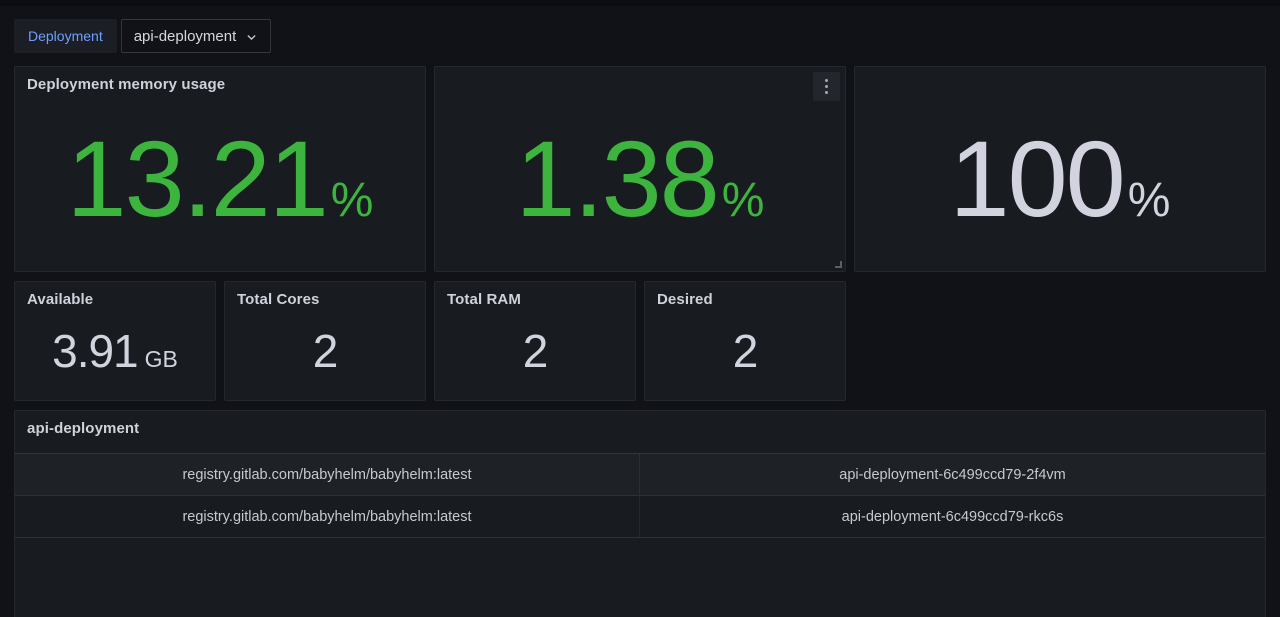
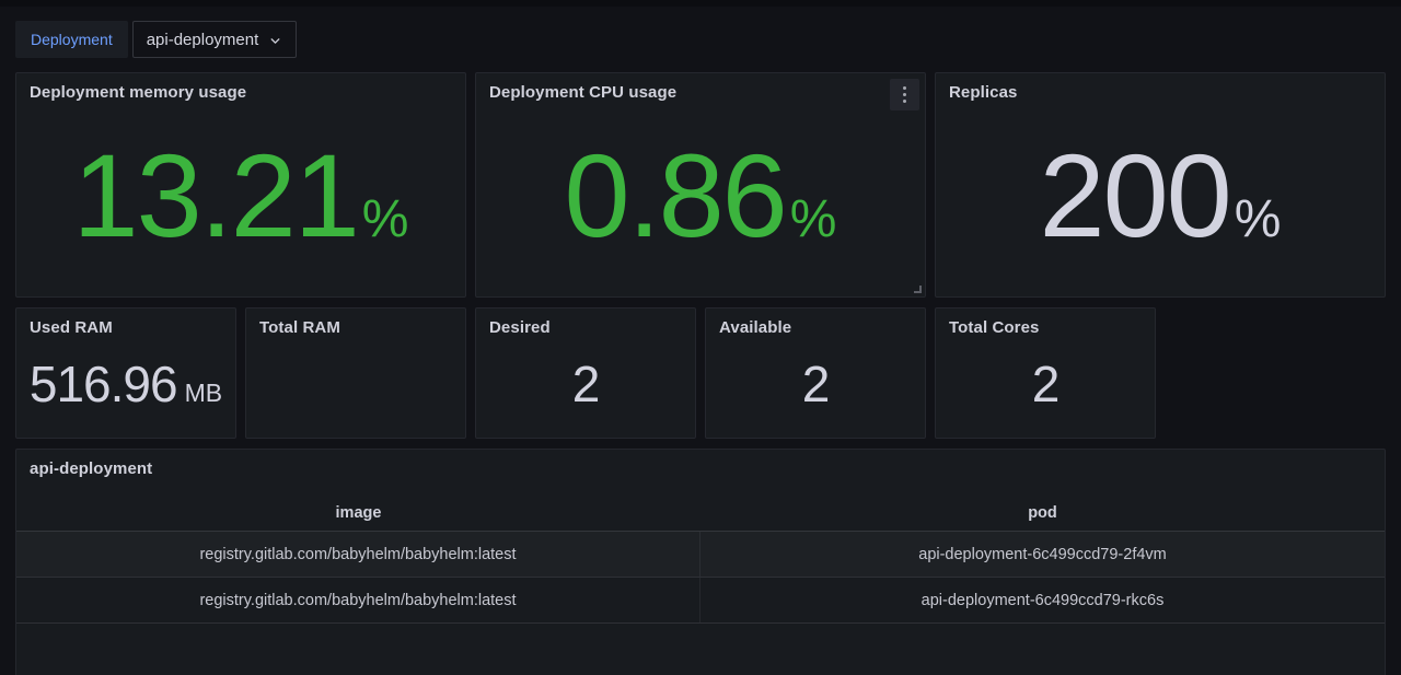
  Deployment
  api-deployment
  Deployment memory usage
  13.21
  %
+ Deployment CPU usage
- 1.38
+ 0.86
  %
+ Replicas
- 100
+ 200
  %
+ Used RAM
+ 516.96
+ MB
- Available
+ Total RAM
- 3.91
- GB
- Total Cores
+ Desired
  2
- Total RAM
+ Available
  2
- Desired
+ Total Cores
  2
  api-deployment
+ image
+ pod
  registry.gitlab.com/babyhelm/babyhelm:latest
  api-deployment-6c499ccd79-2f4vm
  registry.gitlab.com/babyhelm/babyhelm:latest
  api-deployment-6c499ccd79-rkc6s
